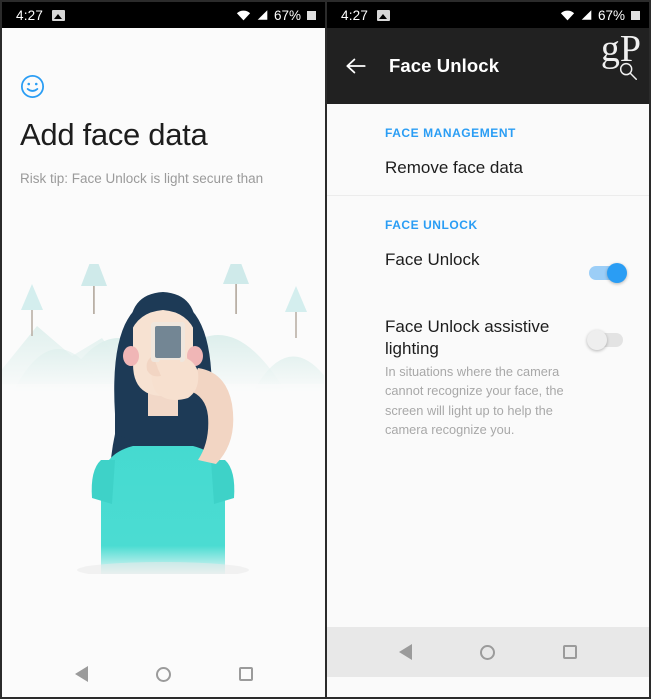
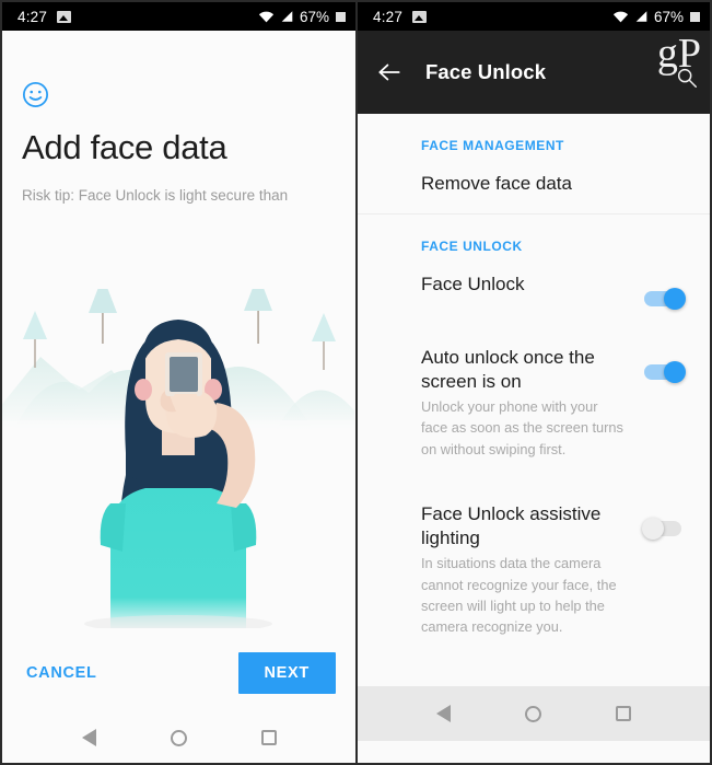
  4:27
  67%
  Add face data
  Risk tip: Face Unlock is light secure than
+ CANCEL
+ NEXT
  4:27
  67%
  Face Unlock
  gP
  FACE MANAGEMENT
  Remove face data
  FACE UNLOCK
  Face Unlock
+ Auto unlock once the screen is on
+ Unlock your phone with your face as soon as the screen turns on without swiping first.
  Face Unlock assistive lighting
- In situations where the camera cannot recognize your face, the screen will light up to help the camera recognize you.
+ In situations data the camera cannot recognize your face, the screen will light up to help the camera recognize you.
